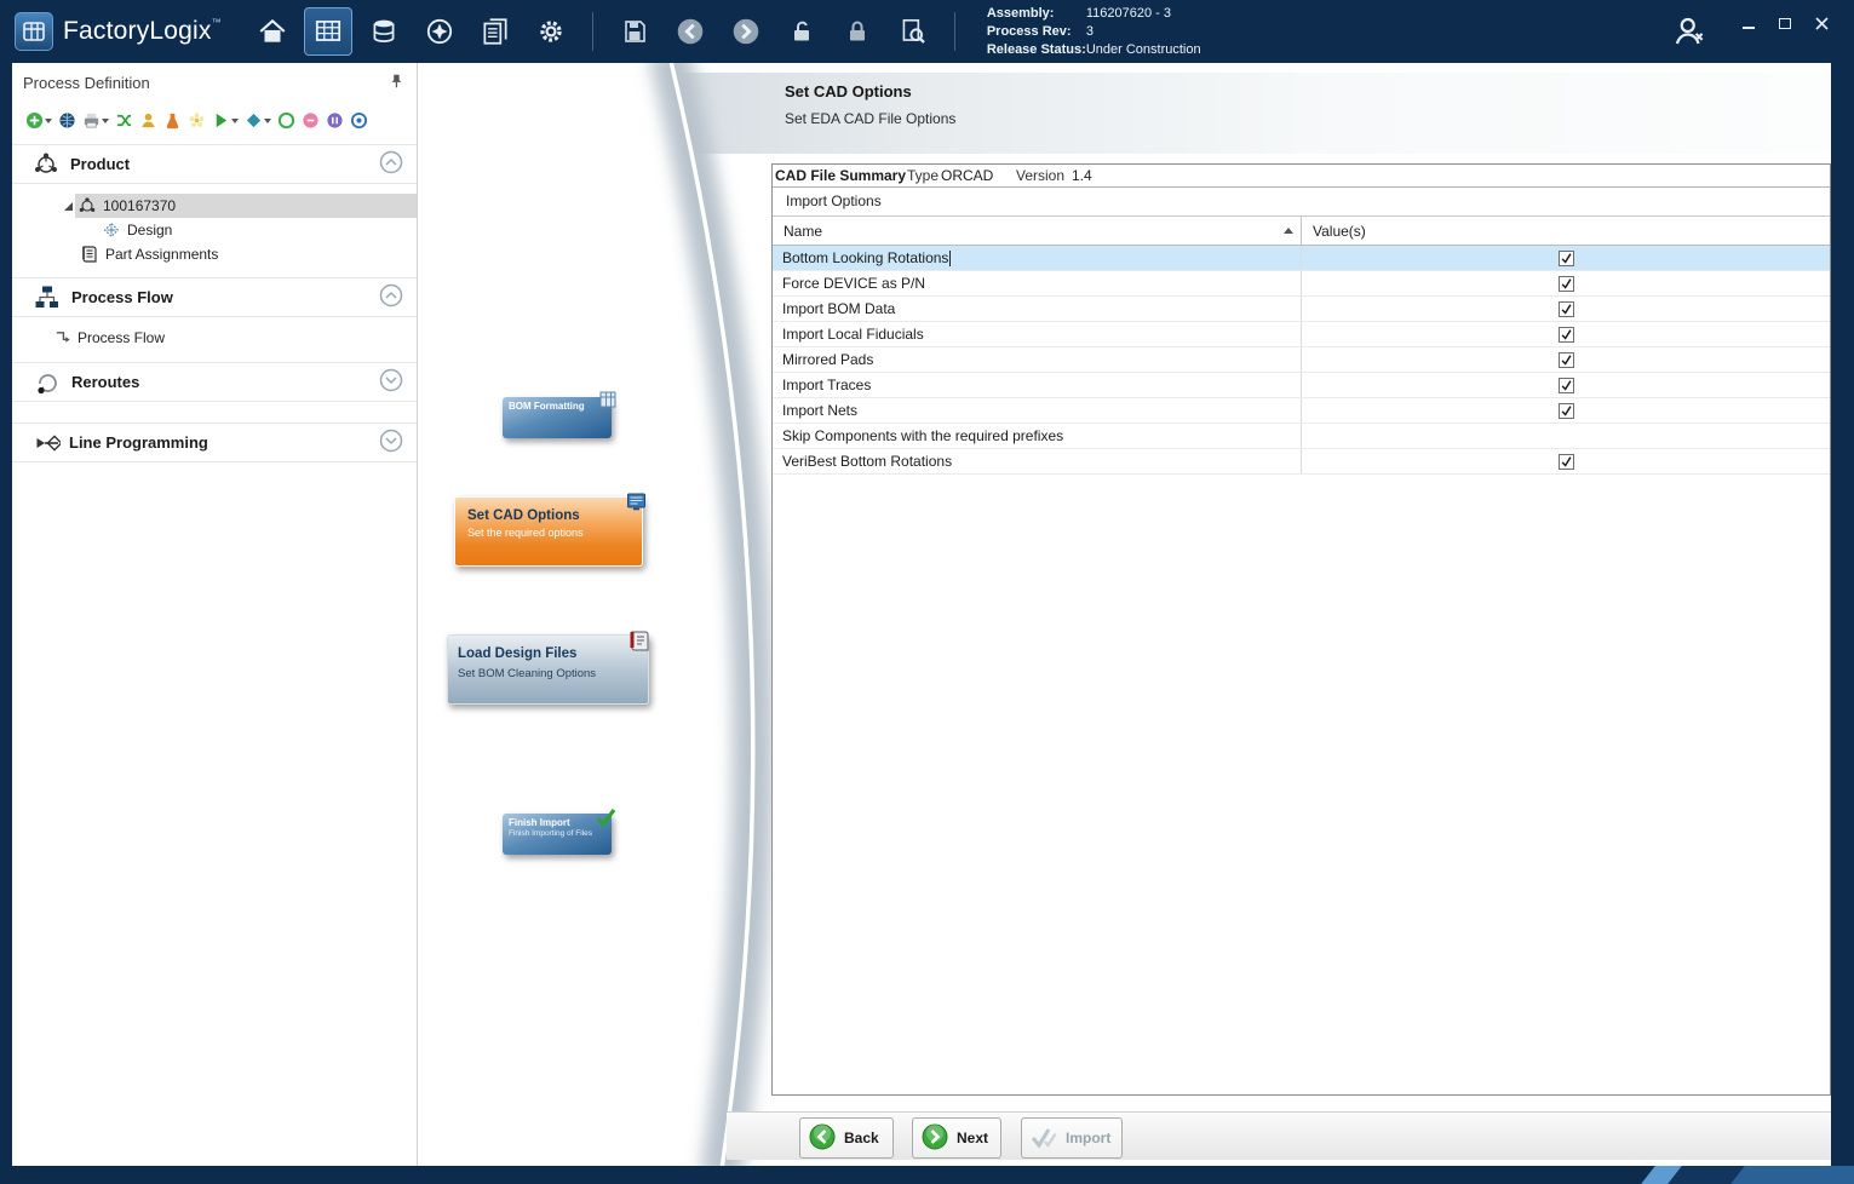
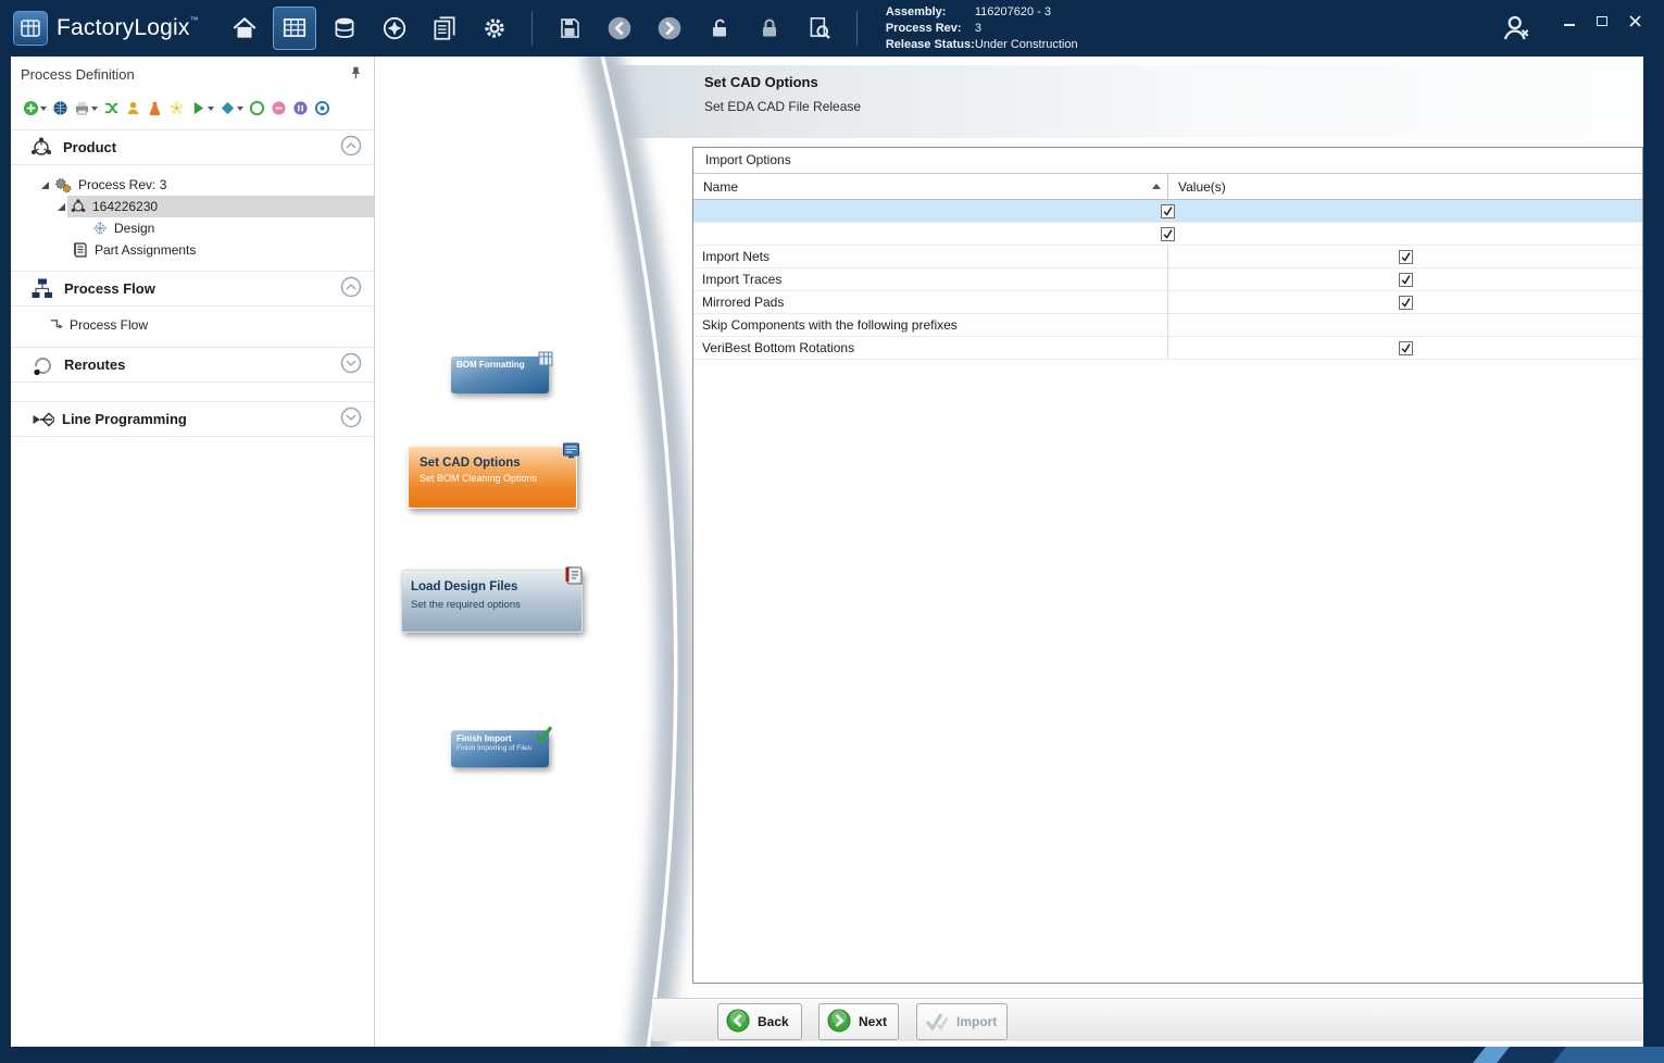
  FactoryLogix™
  Assembly:
  116207620 - 3
  Process Rev:
  3
  Release Status:
  Under Construction
  Process Definition
  Product
+ Process Rev: 3
- 100167370
+ 164226230
  Design
  Part Assignments
  Process Flow
  Process Flow
  Reroutes
  Line Programming
  Set CAD Options
- Set EDA CAD File Options
+ Set EDA CAD File Release
  BOM Formatting
  Set CAD Options
- Set the required options
+ Set BOM Cleaning Options
  Load Design Files
- Set BOM Cleaning Options
+ Set the required options
  Finish Import
- CAD File Summary
- Type
- ORCAD
- Version
- 1.4
  Import Options
  Name
  Value(s)
- Bottom Looking Rotations
- Force DEVICE as P/N
- Import BOM Data
- Import Local Fiducials
- Mirrored Pads
+ Import Nets
  Import Traces
- Import Nets
+ Mirrored Pads
- Skip Components with the required prefixes
+ Skip Components with the following prefixes
  VeriBest Bottom Rotations
  Back
  Next
  Import
